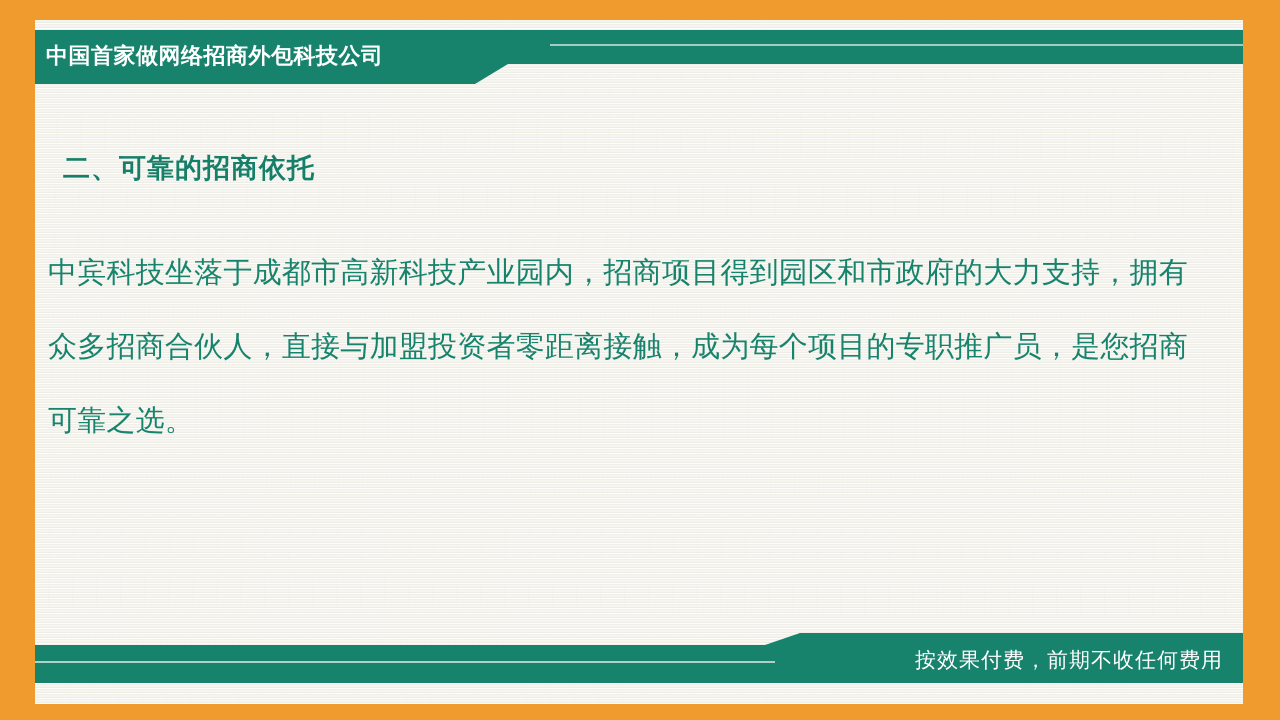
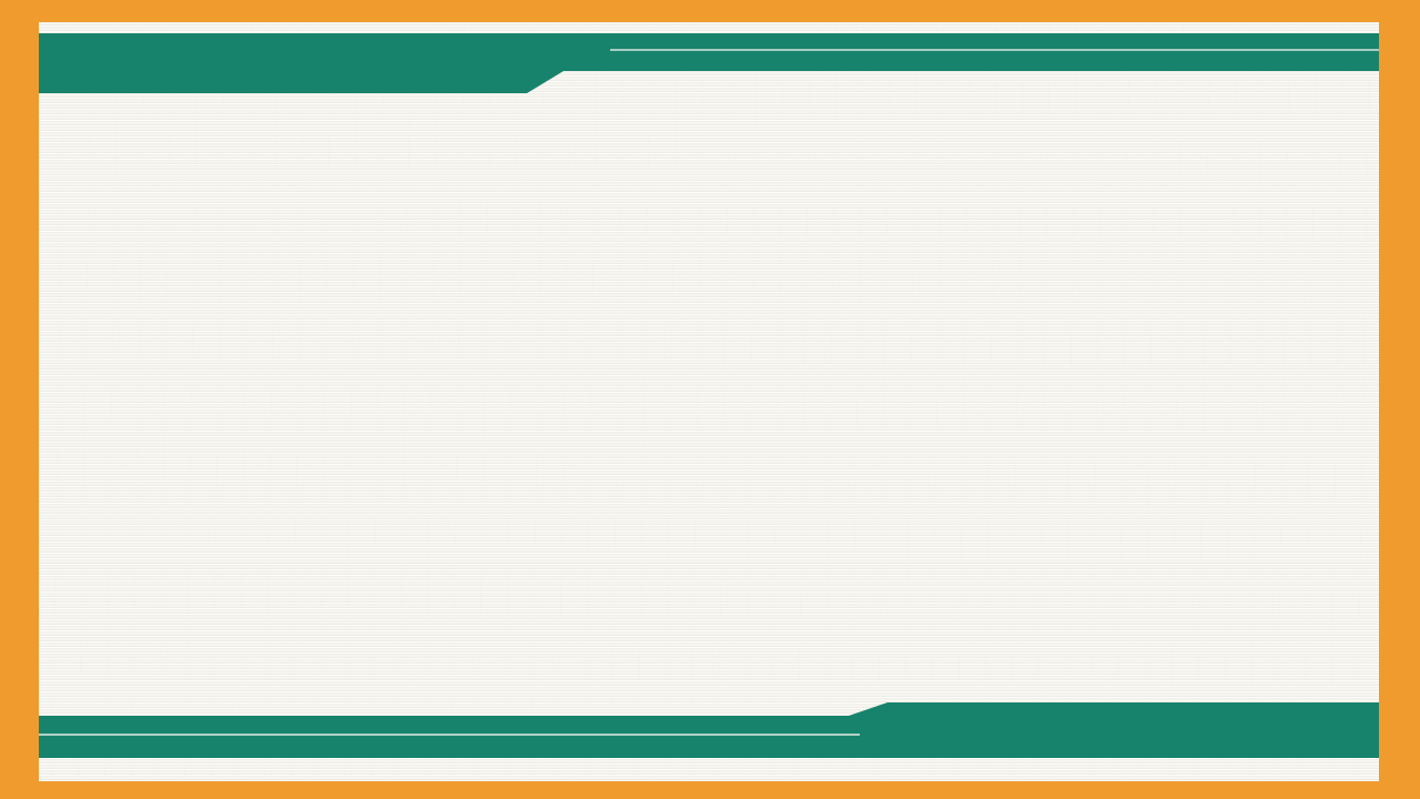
- 中国首家做网络招商外包科技公司
- 二、可靠的招商依托
- 中宾科技坐落于成都市高新科技产业园内，招商项目得到园区和市政府的大力支持，拥有众多招商合伙人，直接与加盟投资者零距离接触，成为每个项目的专职推广员，是您招商可靠之选。
- 按效果付费，前期不收任何费用
